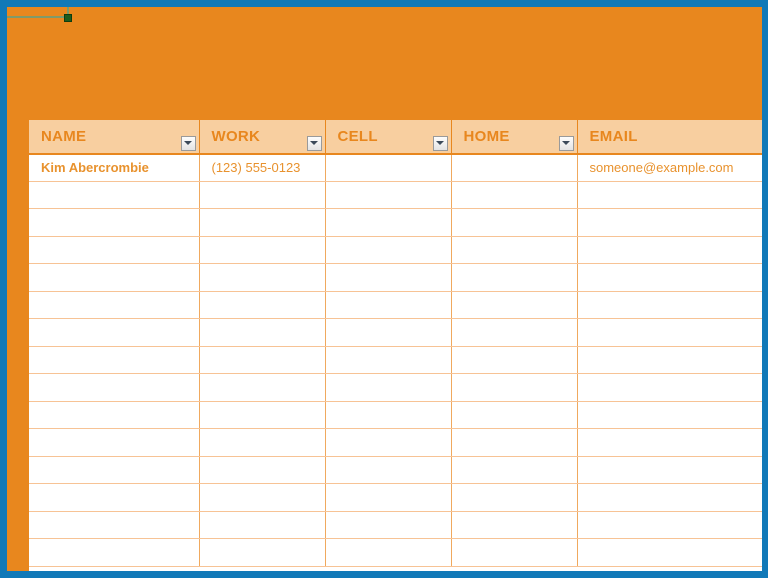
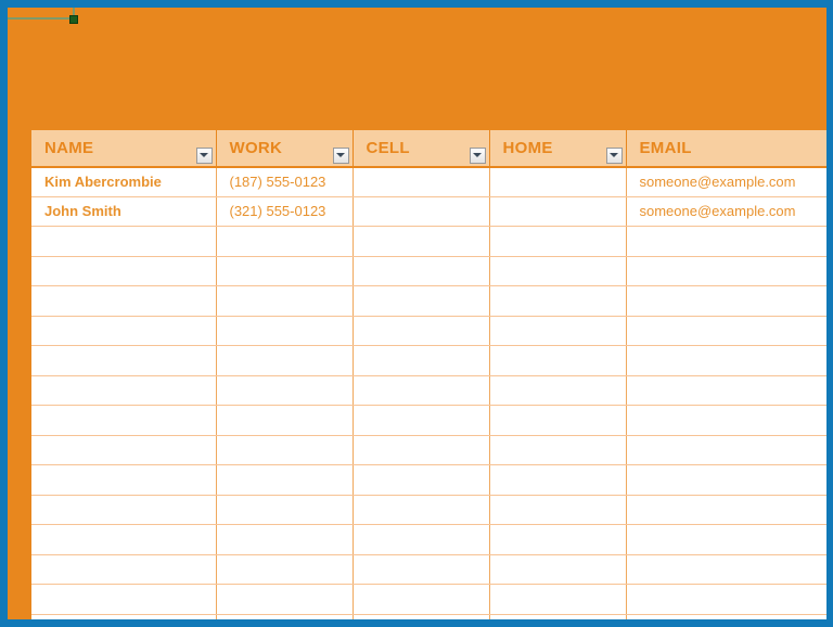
  NAME	WORK	CELL	HOME	EMAIL
- Kim Abercrombie	(123) 555-0123			someone@example.com
+ Kim Abercrombie	(187) 555-0123			someone@example.com
+ John Smith	(321) 555-0123			someone@example.com
